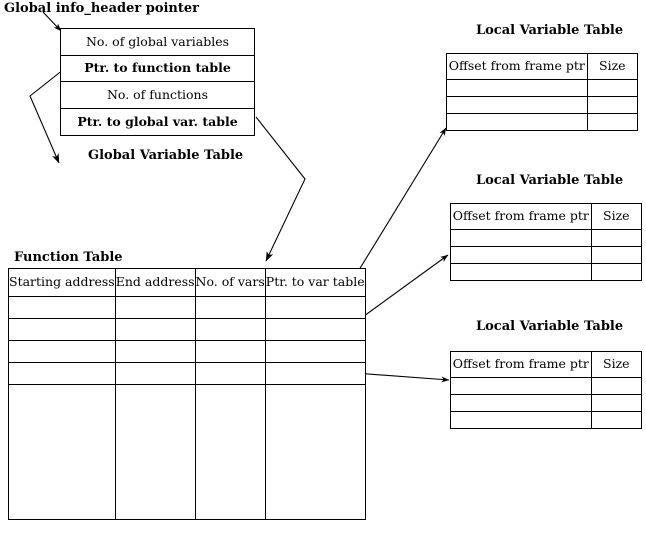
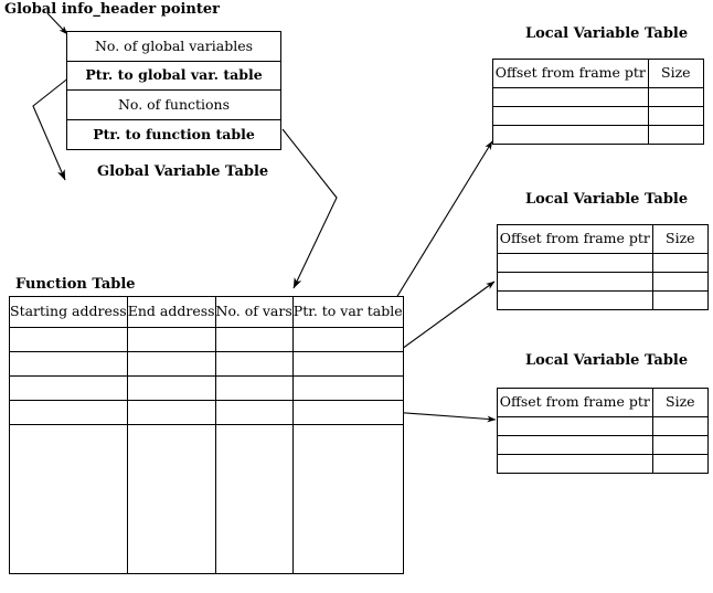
  Global info_header pointer
  Global Variable Table
  Function Table
  Local Variable Table
  Local Variable Table
  Local Variable Table
  No. of global variables
- Ptr. to function table
+ Ptr. to global var. table
  No. of functions
- Ptr. to global var. table
+ Ptr. to function table
  Starting address	End address	No. of vars	Ptr. to var table
  Offset from frame ptr	Size
  Offset from frame ptr	Size
  Offset from frame ptr	Size
